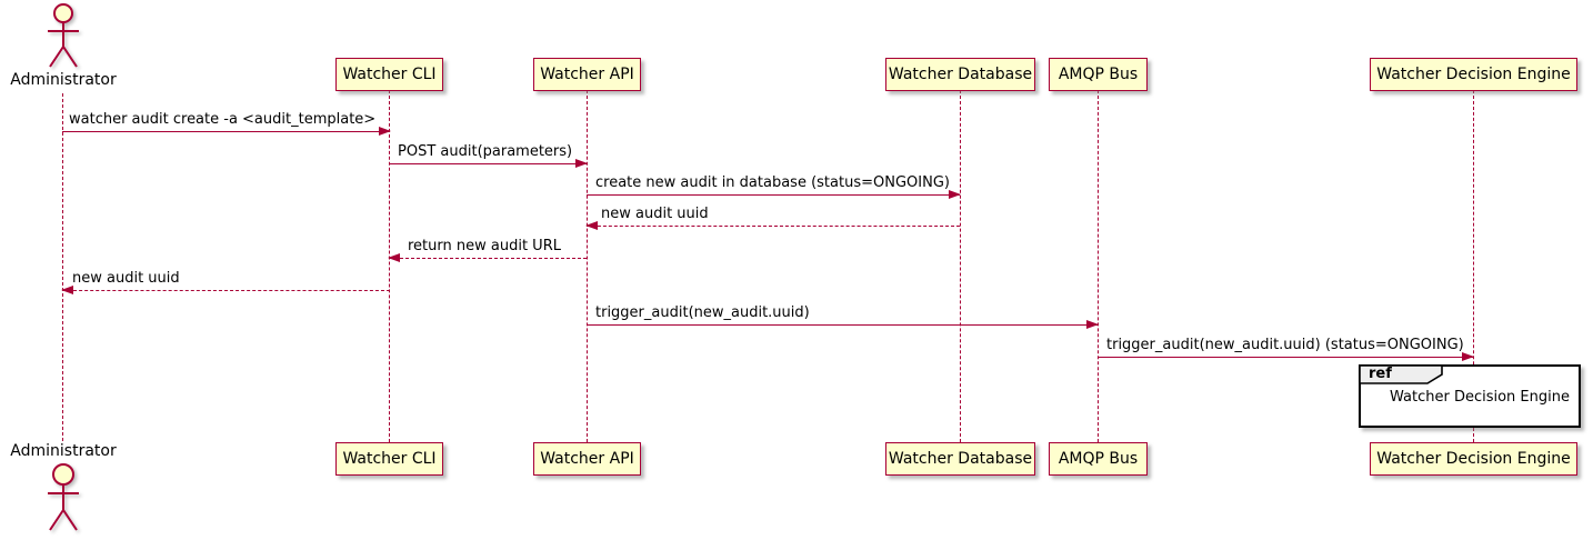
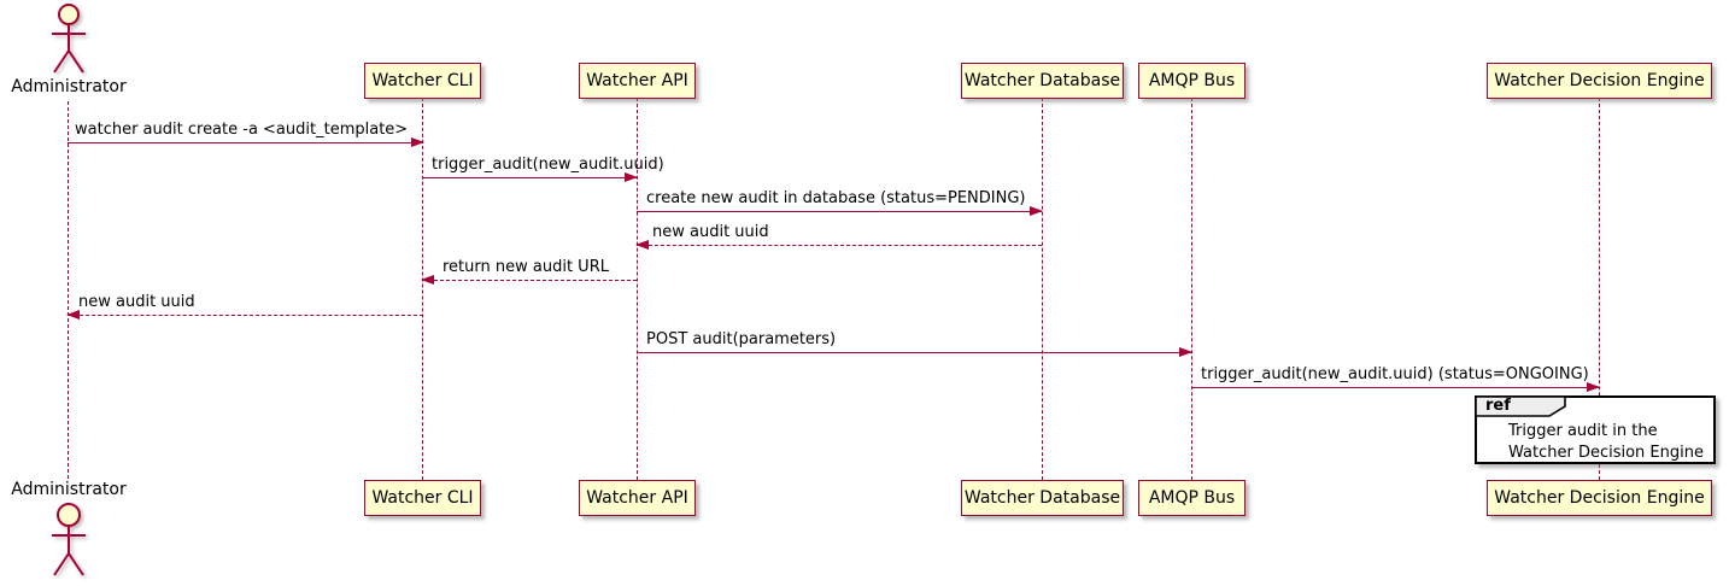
  Administrator
  Watcher CLI
  Watcher API
  Watcher Database
  AMQP Bus
  Watcher Decision Engine
  watcher audit create -a <audit_template>
- POST audit(parameters)
+ trigger_audit(new_audit.uuid)
- create new audit in database (status=ONGOING)
+ create new audit in database (status=PENDING)
  new audit uuid
  return new audit URL
  new audit uuid
- trigger_audit(new_audit.uuid)
+ POST audit(parameters)
  trigger_audit(new_audit.uuid) (status=ONGOING)
  ref
+ Trigger audit in the
  Watcher Decision Engine
  Watcher CLI
  Watcher API
  Watcher Database
  AMQP Bus
  Watcher Decision Engine
  Administrator
